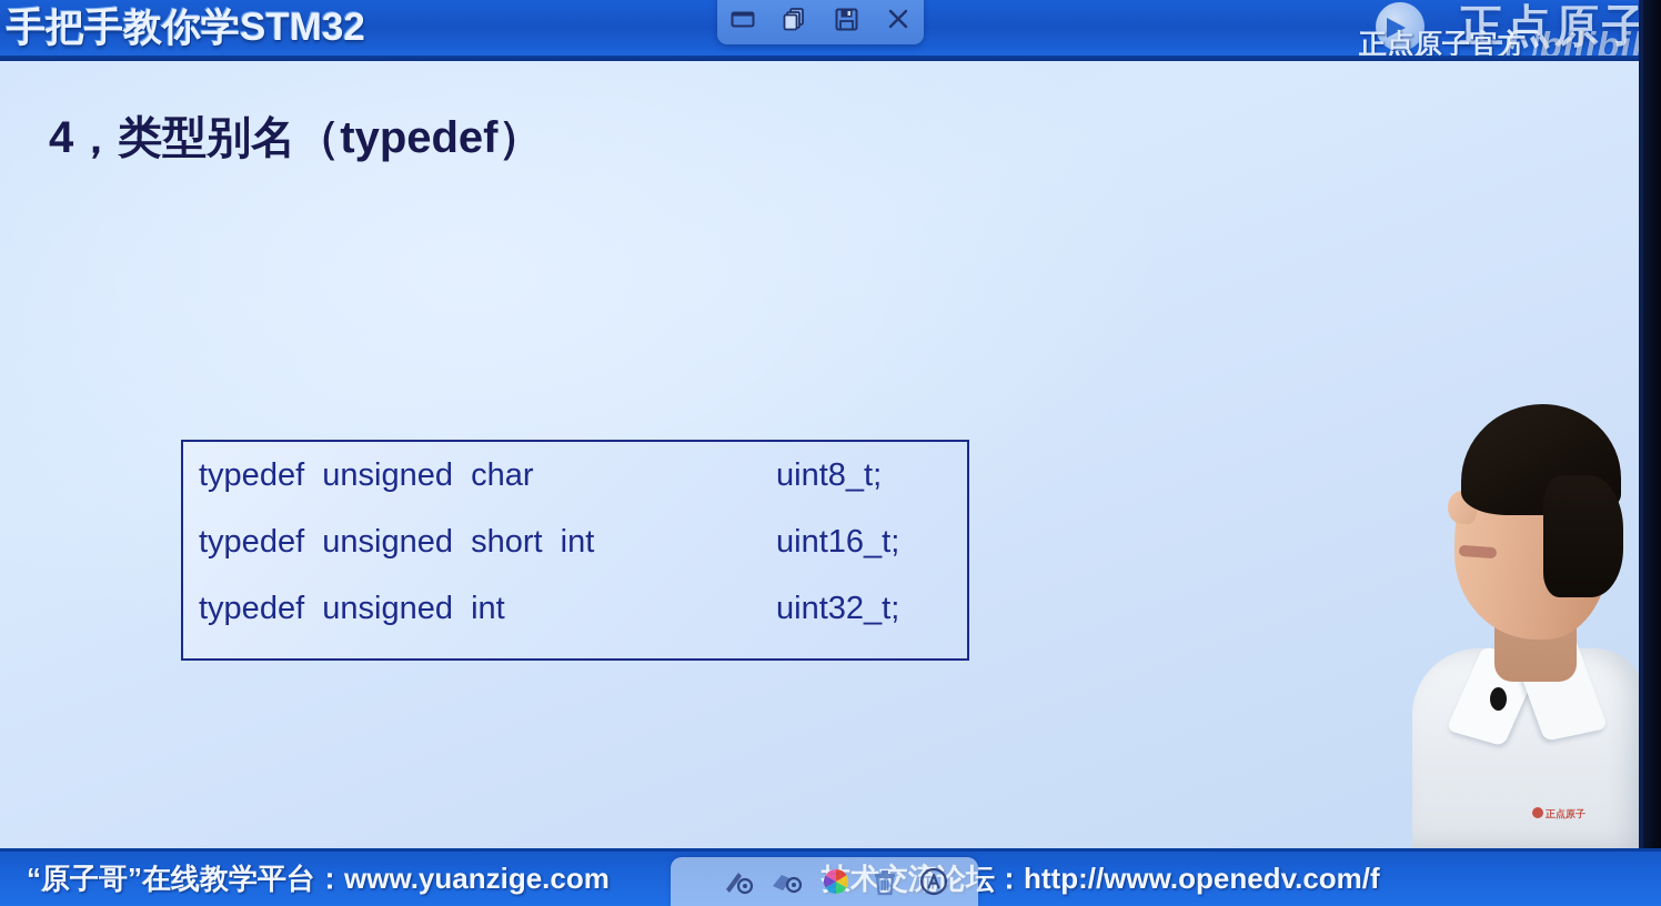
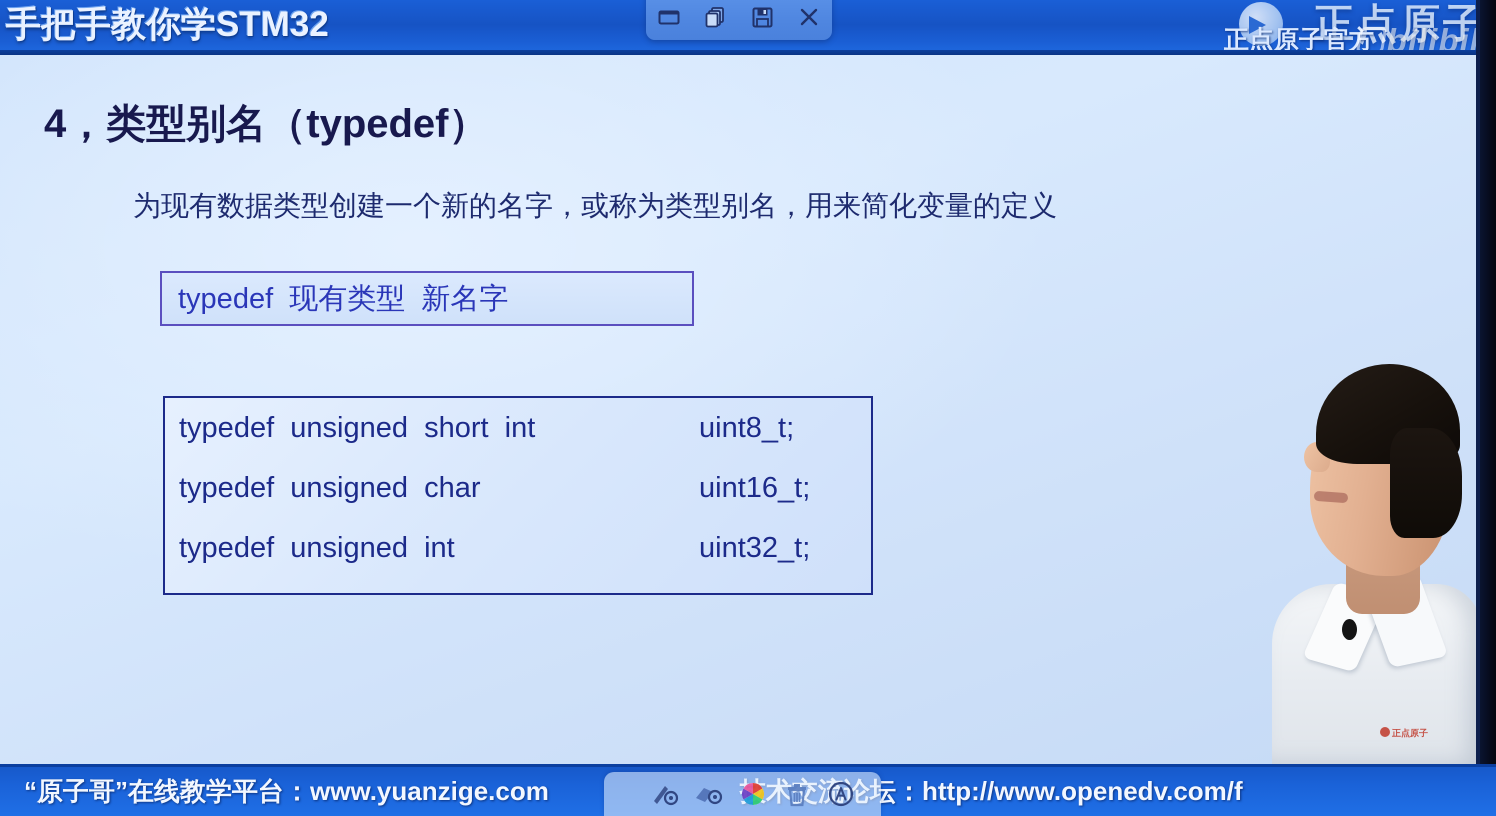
  手把手教你学STM32
  正点原子
  正点原子官方
  bilibil
  4，类型别名（typedef）
+ 为现有数据类型创建一个新的名字，或称为类型别名，用来简化变量的定义
+ typedef 现有类型 新名字
- typedef unsigned char
+ typedef unsigned short int
  uint8_t;
- typedef unsigned short int
+ typedef unsigned char
  uint16_t;
  typedef unsigned int
  uint32_t;
  正点原子
  “原子哥”在线教学平台：www.yuanzige.com
  术交论坛：http://www.openedv.com/f
